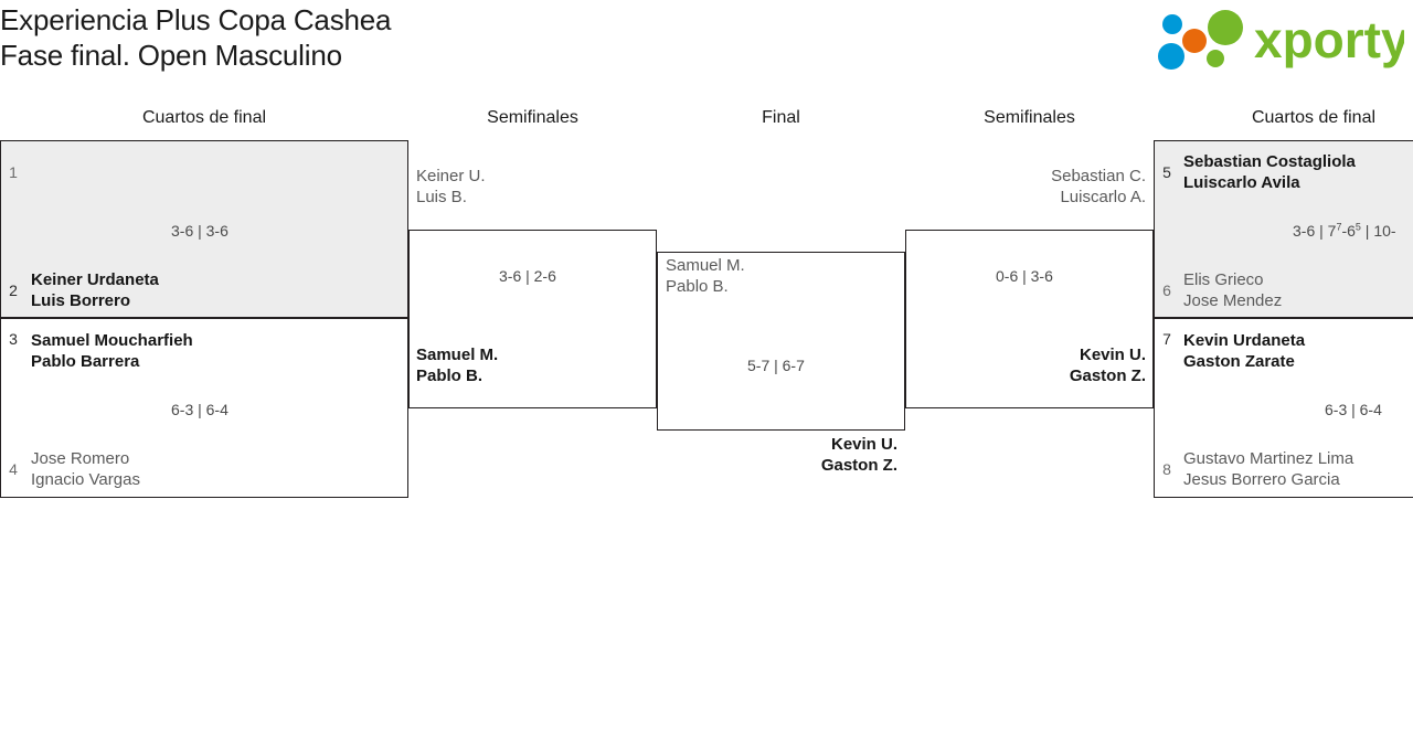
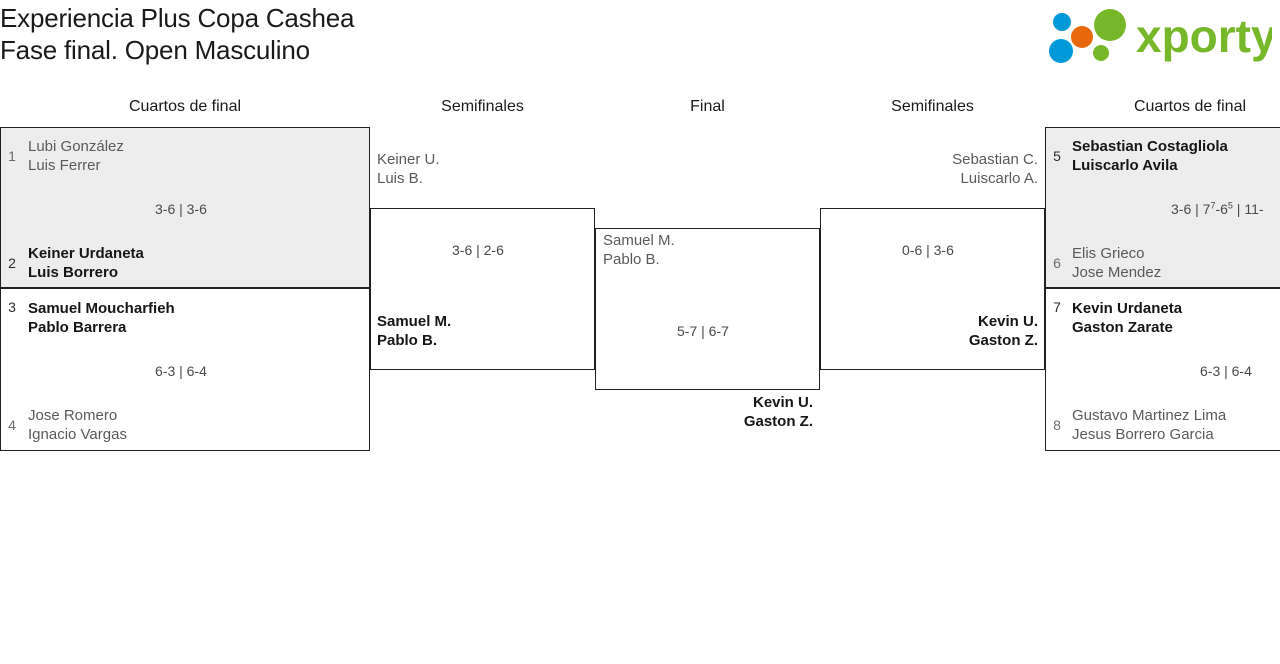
  Experiencia Plus Copa Cashea Fase final. Open Masculino
  xporty
  Cuartos de final
  Semifinales
  Final
  Semifinales
  Cuartos de final
  1
+ Lubi González
+ Luis Ferrer
  3-6 | 3-6
  2
  Keiner Urdaneta
  Luis Borrero
  3
  Samuel Moucharfieh
  Pablo Barrera
  6-3 | 6-4
  4
  Jose Romero
  Ignacio Vargas
  Keiner U.
  Luis B.
  3-6 | 2-6
  Samuel M.
  Pablo B.
  Samuel M.
  Pablo B.
  5-7 | 6-7
  Kevin U.
  Gaston Z.
  Sebastian C.
  Luiscarlo A.
  0-6 | 3-6
  Kevin U.
  Gaston Z.
  5
  Sebastian Costagliola
  Luiscarlo Avila
- 3-6 | 77-65 | 10-
+ 3-6 | 77-65 | 11-
  6
  Elis Grieco
  Jose Mendez
  7
  Kevin Urdaneta
  Gaston Zarate
  6-3 | 6-4
  8
  Gustavo Martinez Lima
  Jesus Borrero Garcia
